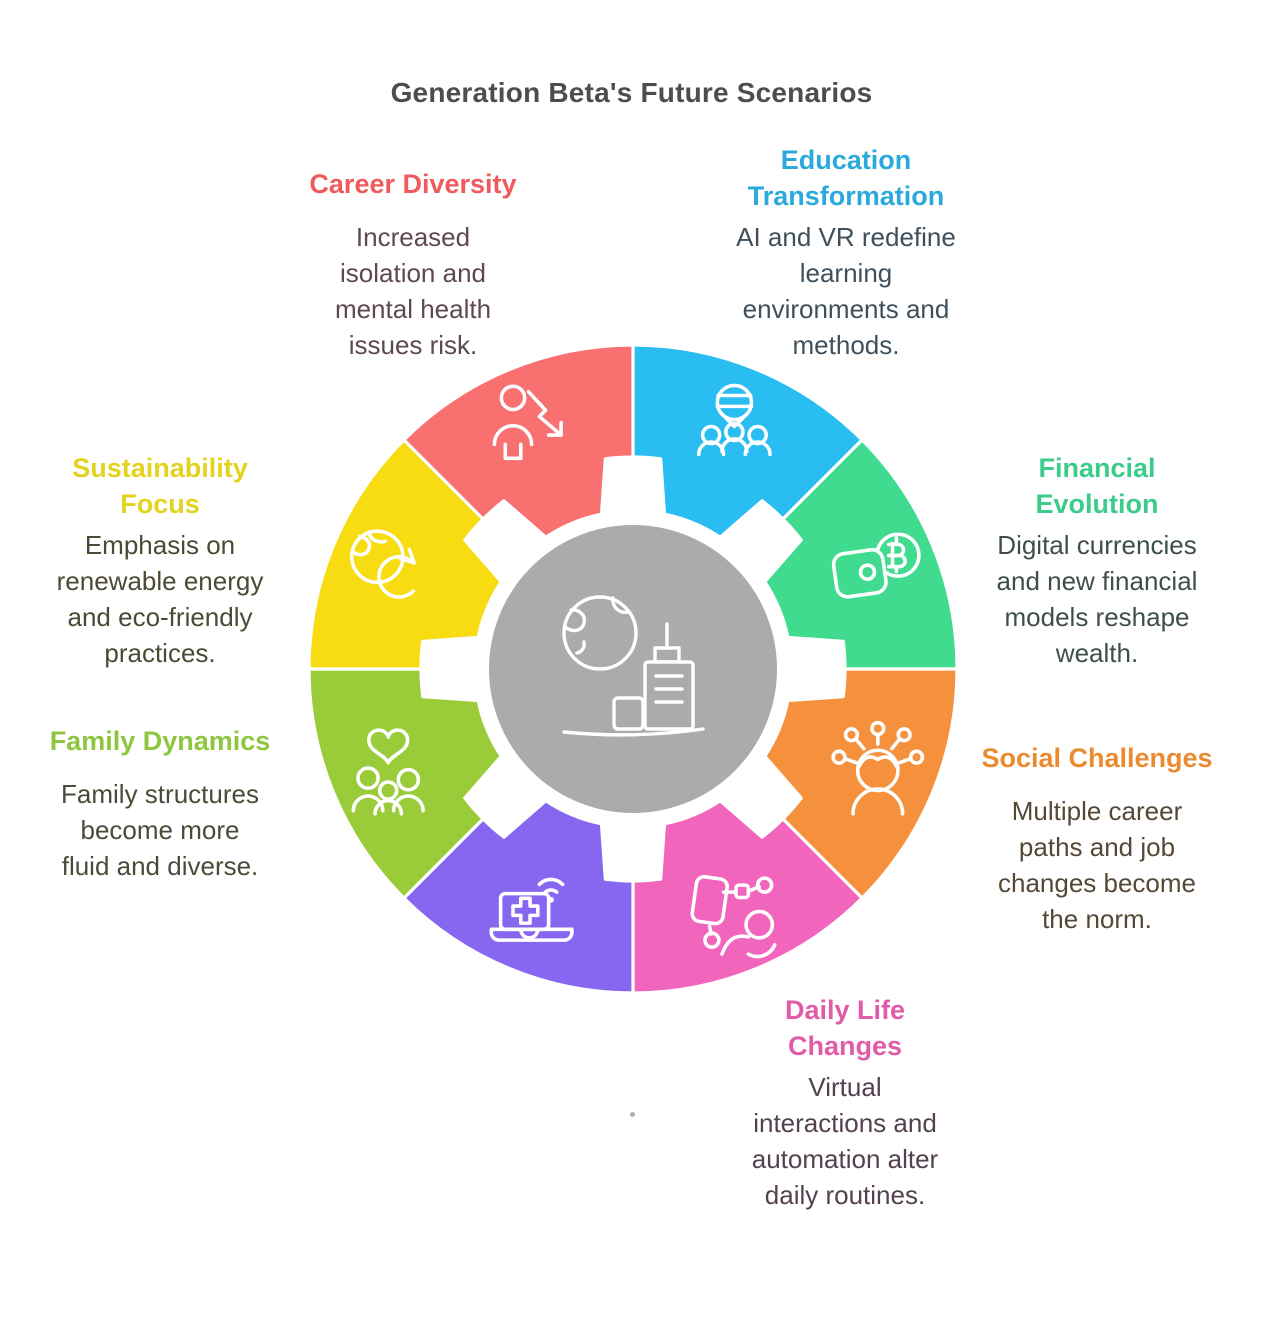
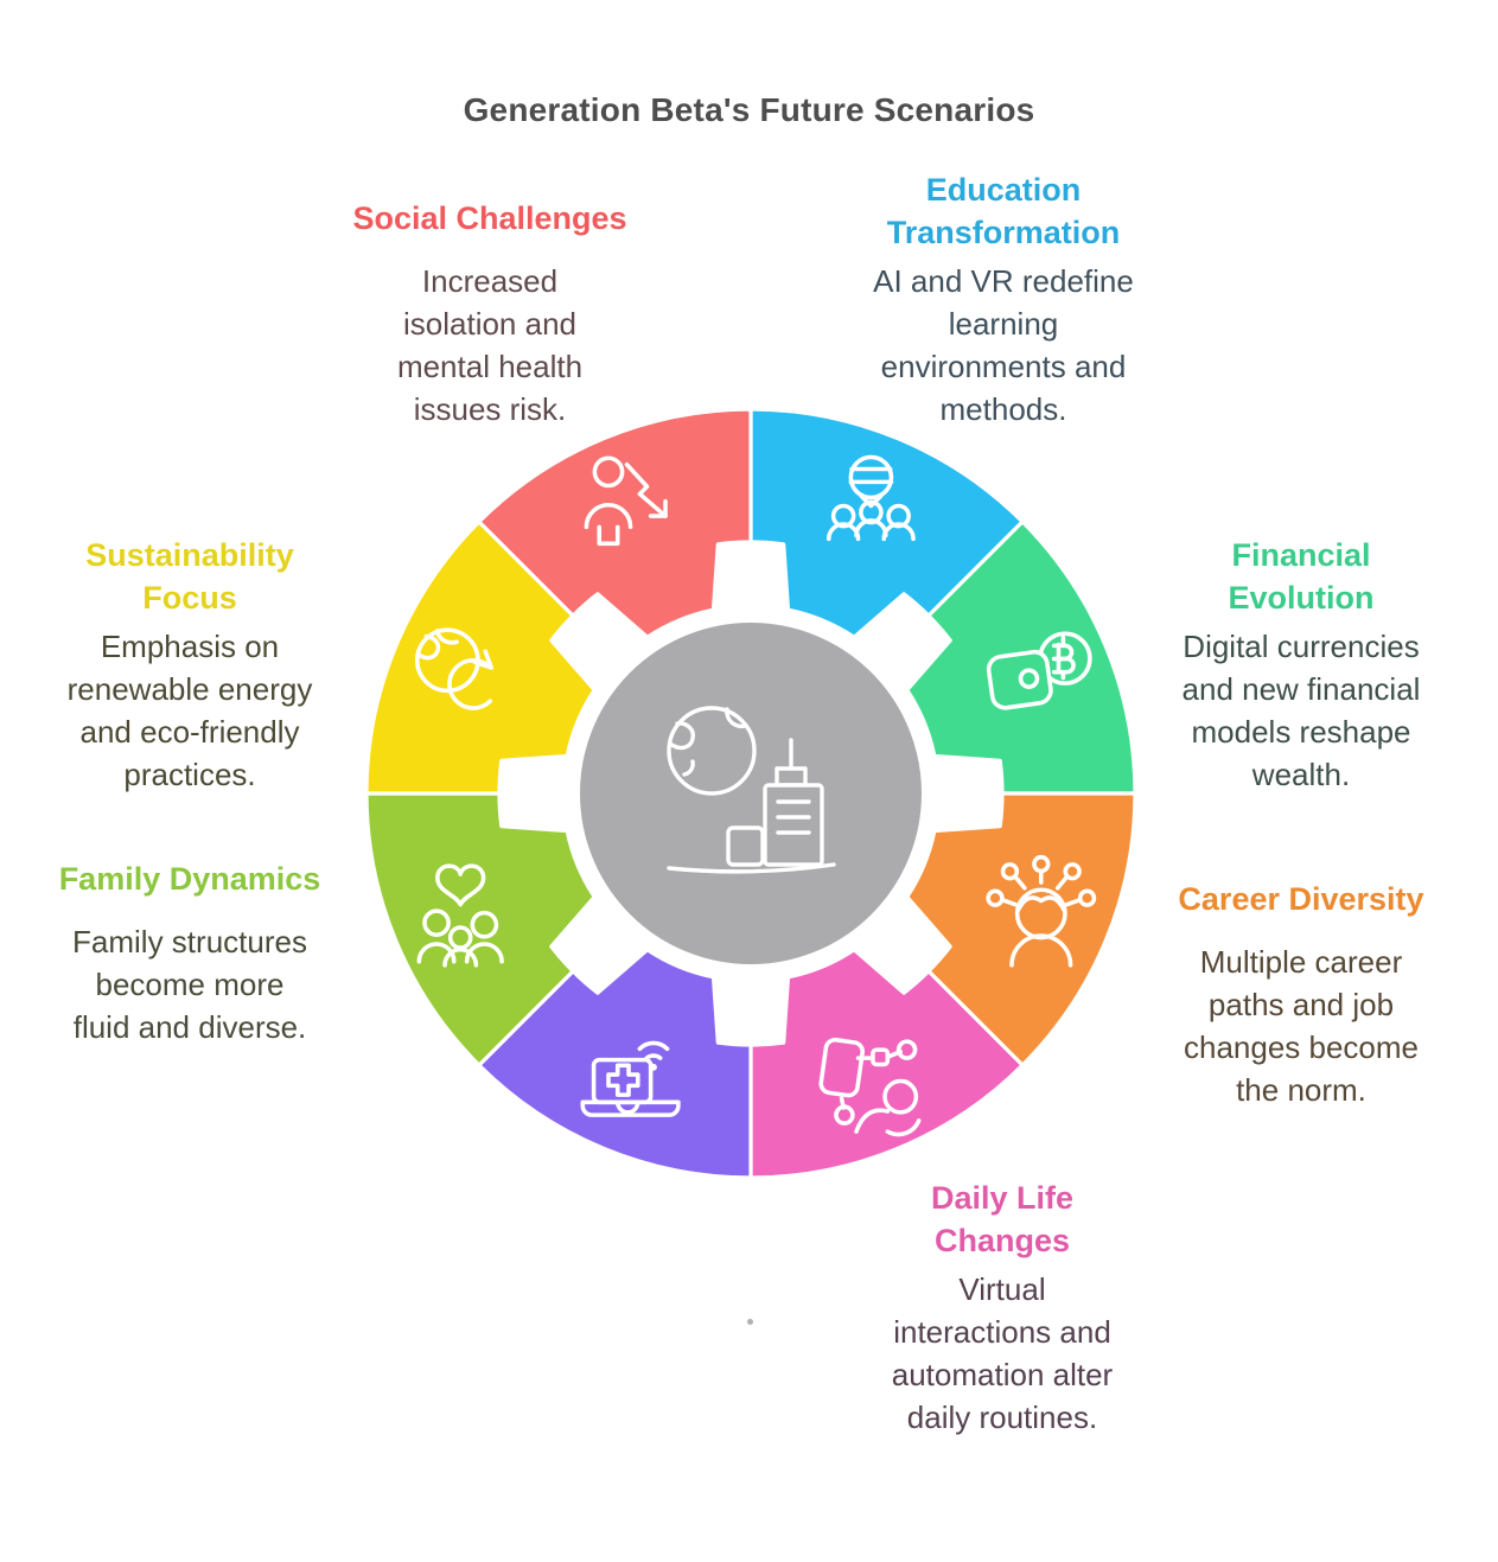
  Generation Beta's Future Scenarios
  Education
  Transformation
  AI and VR redefine
  learning
  environments and
  methods.
  Financial
  Evolution
  Digital currencies
  and new financial
  models reshape
  wealth.
- Social Challenges
+ Career Diversity
  Multiple career
  paths and job
  changes become
  the norm.
  Daily Life
  Changes
  Virtual
  interactions and
  automation alter
  daily routines.
  Family Dynamics
  Family structures
  become more
  fluid and diverse.
  Sustainability
  Focus
  Emphasis on
  renewable energy
  and eco-friendly
  practices.
- Career Diversity
+ Social Challenges
  Increased
  isolation and
  mental health
  issues risk.
